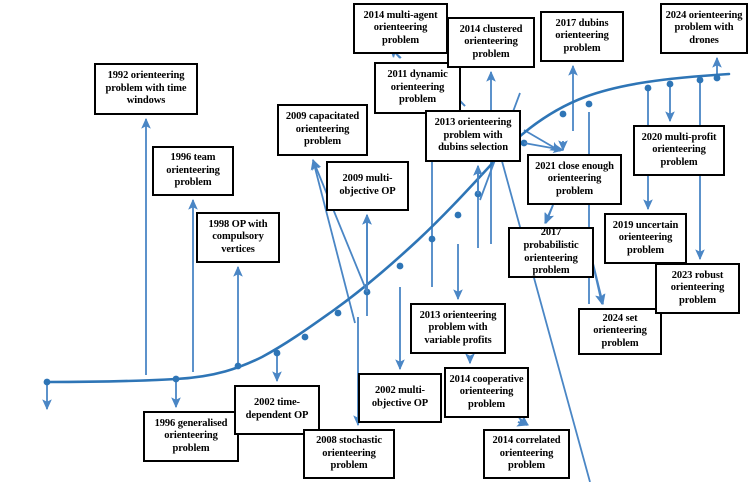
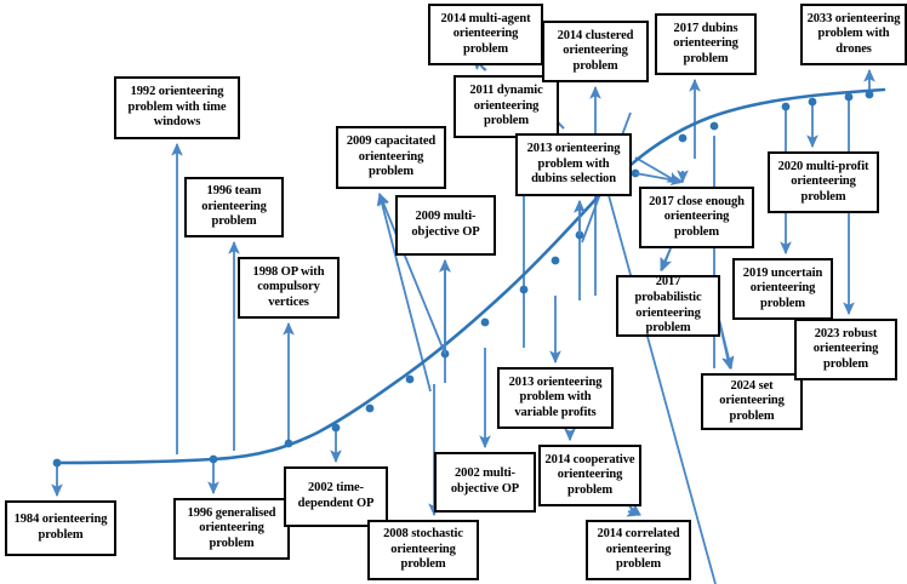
+ 1984 orienteering problem
  1992 orienteering problem with time windows
  1996 generalised orienteering problem
  1996 team orienteering problem
  1998 OP with compulsory vertices
  2002 time-dependent OP
  2008 stochastic orienteering problem
  2009 capacitated orienteering problem
  2009 multi-objective OP
  2002 multi-objective OP
  2011 dynamic orienteering problem
  2013 orienteering problem with dubins selection
  2013 orienteering problem with variable profits
  2014 multi-agent orienteering problem
  2014 clustered orienteering problem
  2014 cooperative orienteering problem
  2014 correlated orienteering problem
  2017 dubins orienteering problem
- 2021 close enough orienteering problem
+ 2017 close enough orienteering problem
  2017 probabilistic orienteering problem
  2024 set orienteering problem
  2019 uncertain orienteering problem
  2020 multi-profit orienteering problem
  2023 robust orienteering problem
- 2024 orienteering problem with drones
+ 2033 orienteering problem with drones
